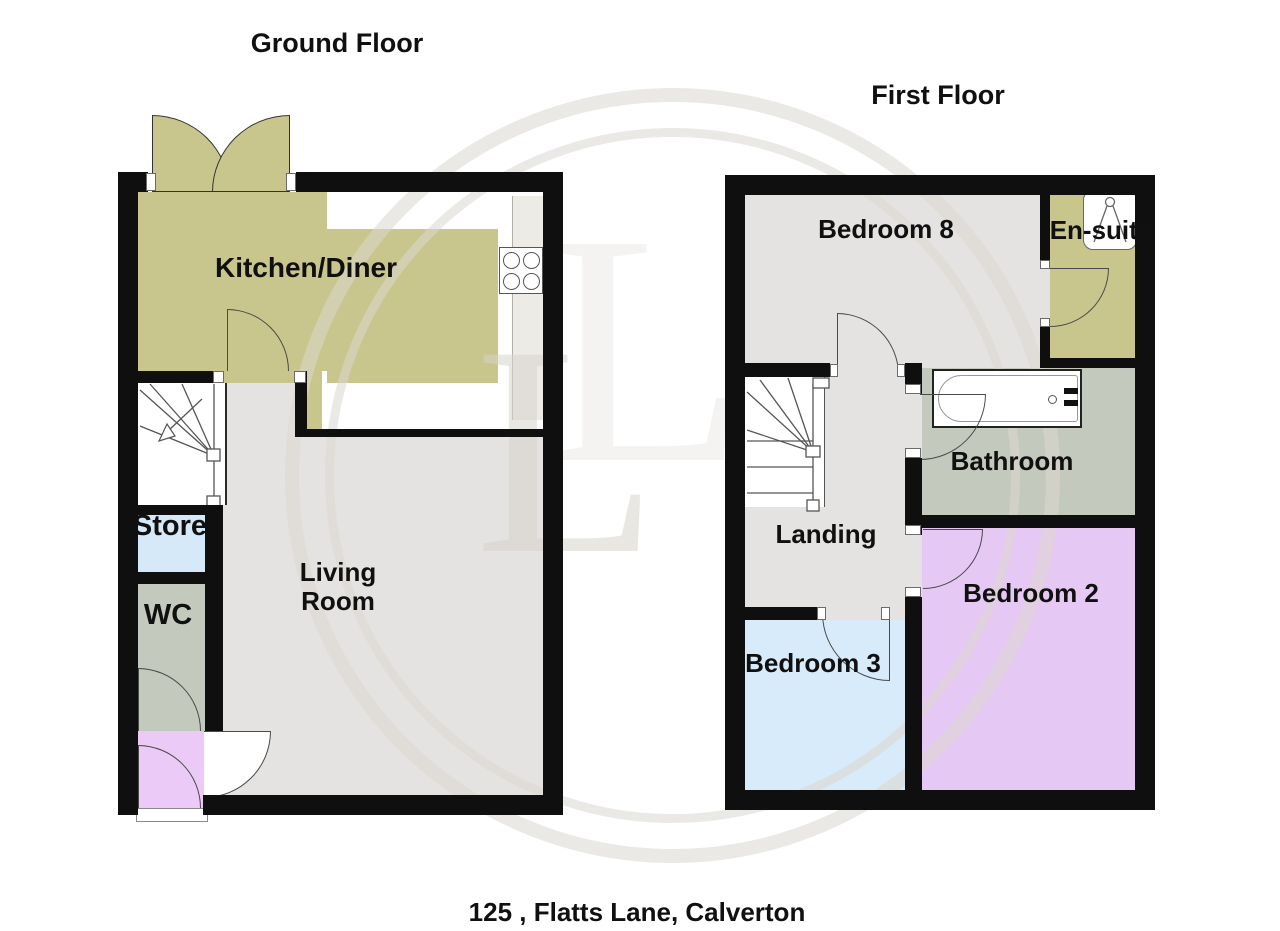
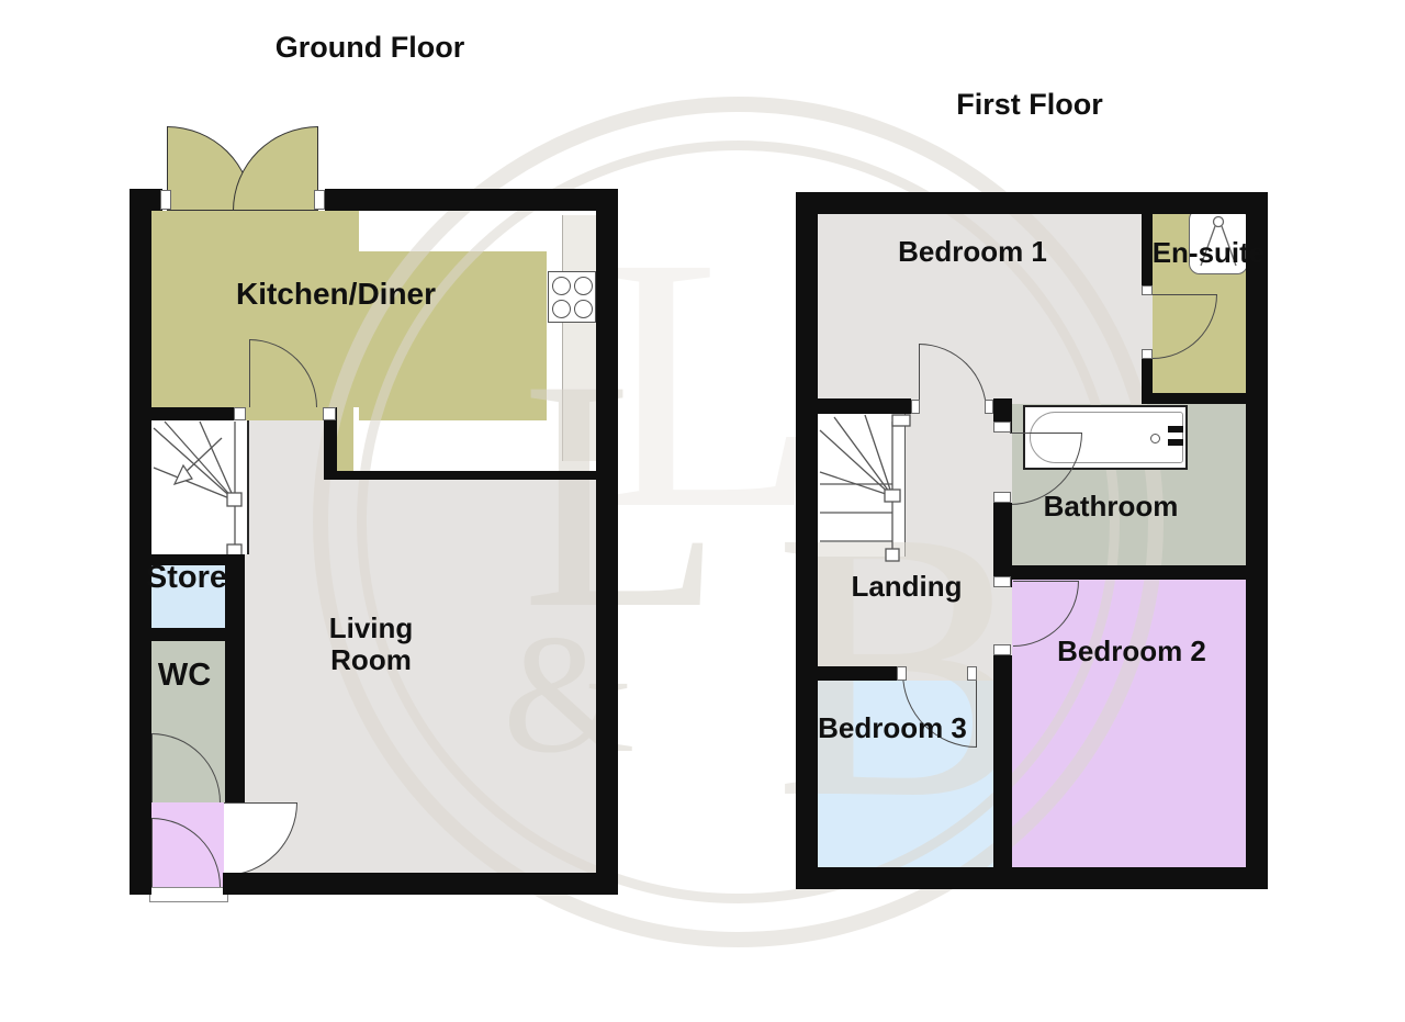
  L
  L
+ &
+ B
  Ground Floor
  Kitchen/Diner
  Living Room
  Store
  WC
  First Floor
- Bedroom 8
+ Bedroom 1
  En-suite
  Bathroom
  Landing
  Bedroom 2
  Bedroom 3
- 125 , Flatts Lane, Calverton
